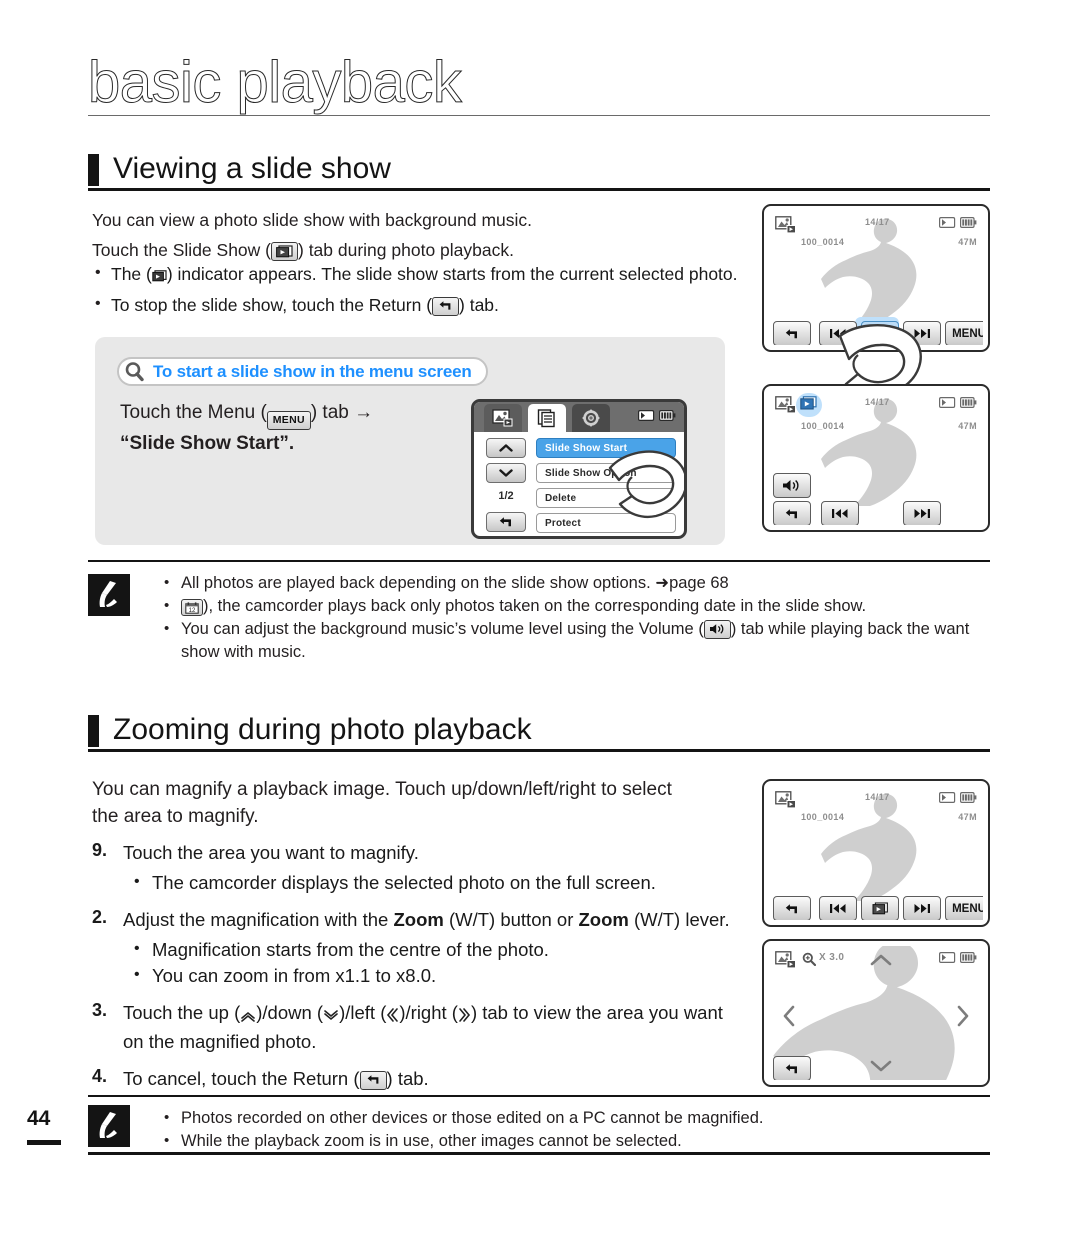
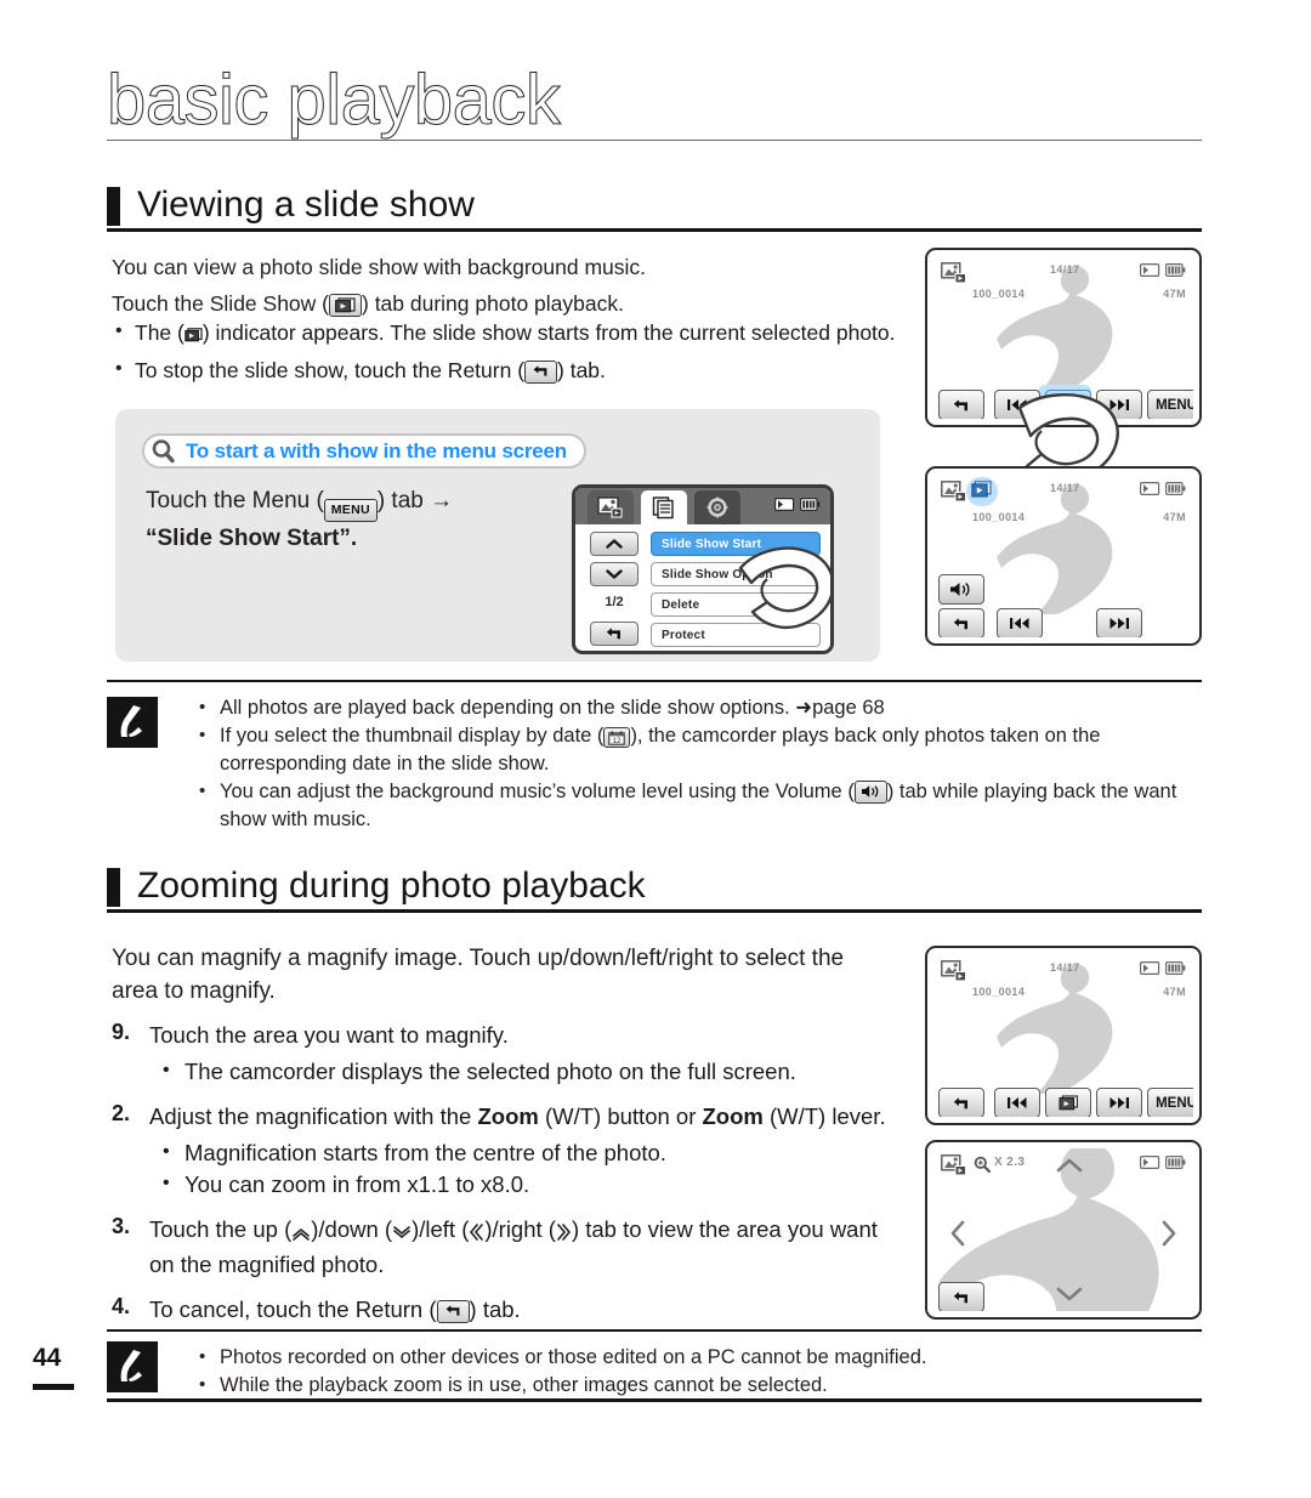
  basic playback
  Viewing a slide show
  You can view a photo slide show with background music.
  Touch the Slide Show ( ) tab during photo playback.
  The ( ) indicator appears. The slide show starts from the current selected photo.
  To stop the slide show, touch the Return ( ) tab.
- To start a slide show in the menu screen
+ To start a with show in the menu screen
  Touch the Menu ( MENU) tab →
  “Slide Show Start”.
  1/2
  Slide Show Start
  Slide Show On
  Delete
  Protect
  100_0014
  14/17
  47M
  MENU
  100_0014
  14/17
  47M
  All photos are played back depending on the slide show options. ➜page 68
+ If you select the thumbnail display by date (
  ), the camcorder plays back only photos taken on the corresponding date in the slide show.
  You can adjust the background music’s volume level using the Volume ( ) tab while playing back the want show with music.
  Zooming during photo playback
- You can magnify a playback image. Touch up/down/left/right to select the area to magnify.
+ You can magnify a magnify image. Touch up/down/left/right to select the area to magnify.
  9.
  Touch the area you want to magnify.
  The camcorder displays the selected photo on the full screen.
  2.
  Adjust the magnification with the Zoom (W/T) button or Zoom (W/T) lever.
  Magnification starts from the centre of the photo.
  You can zoom in from x1.1 to x8.0.
  3.
  Touch the up ( )/down ( )/left ( )/right ( ) tab to view the area you want on the magnified photo.
  4.
  To cancel, touch the Return ( ) tab.
  100_0014
  14/17
  47M
  MENU
- X 3.0
+ X 2.3
  Photos recorded on other devices or those edited on a PC cannot be magnified.
  While the playback zoom is in use, other images cannot be selected.
  44
